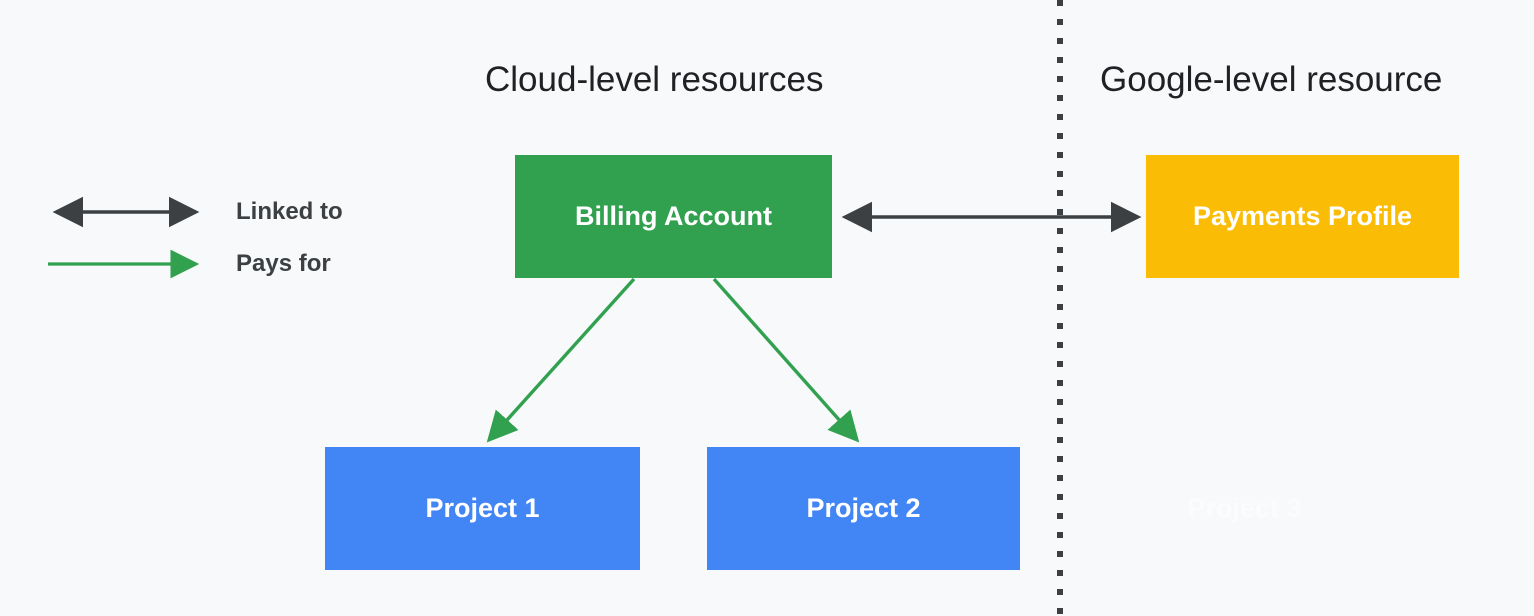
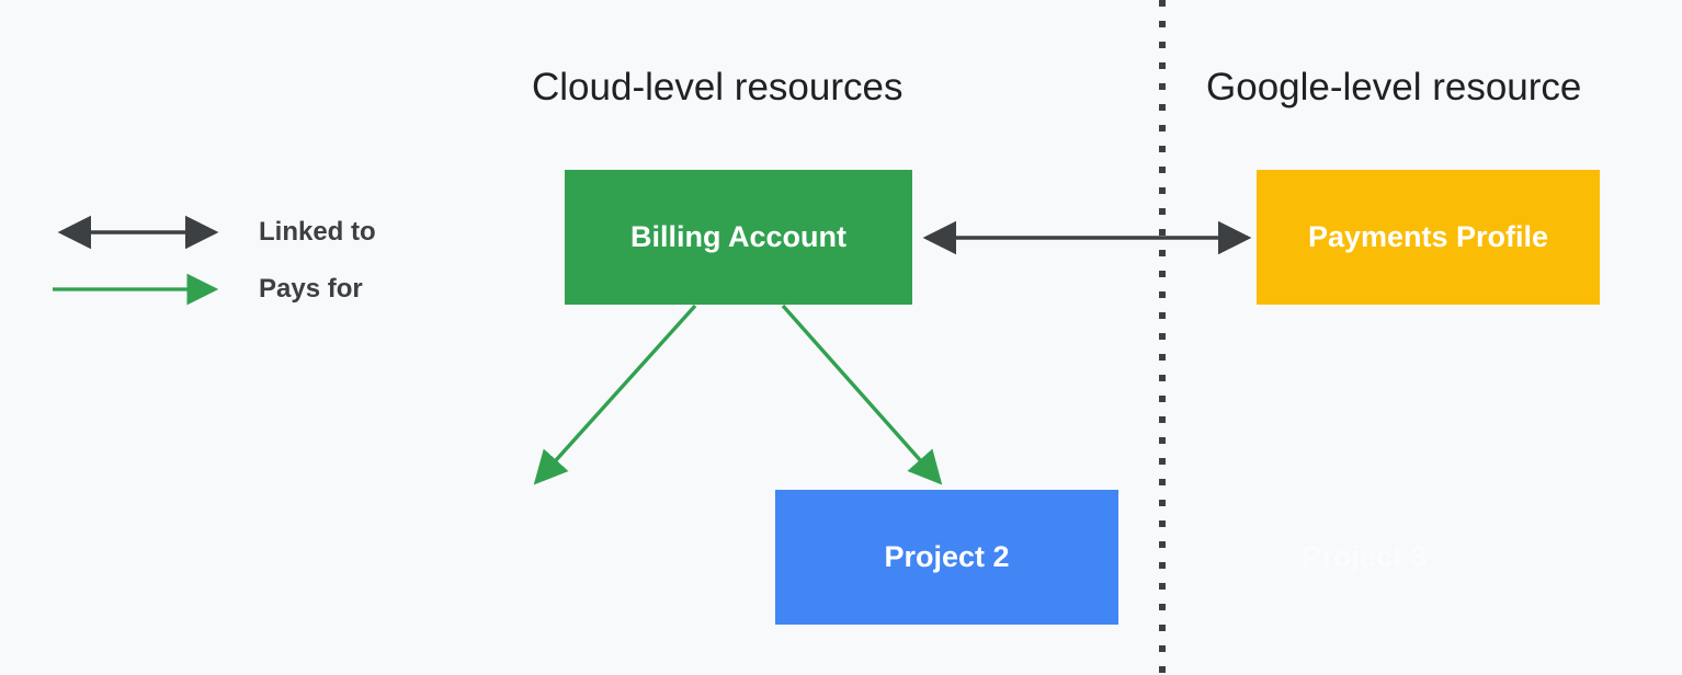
  Cloud-level resources
  Google-level resource
  Linked to
  Pays for
  Billing Account
  Payments Profile
- Project 1
  Project 2
